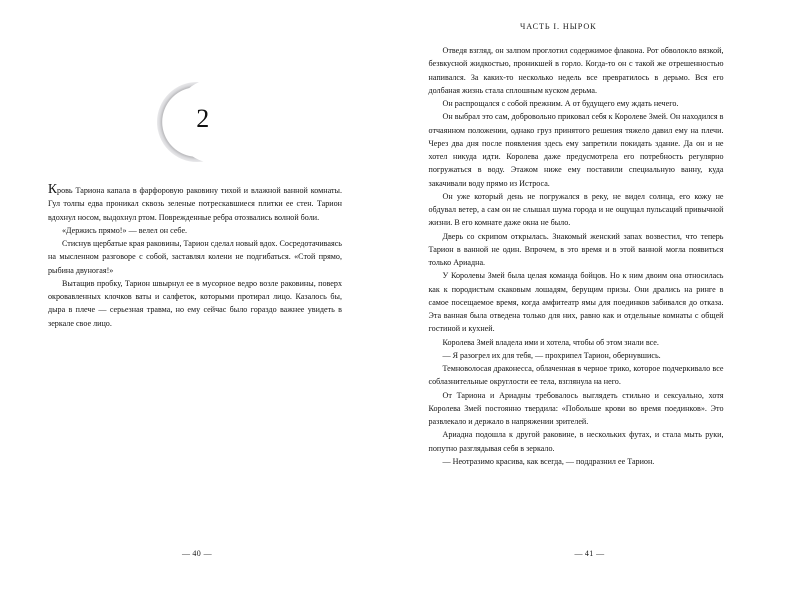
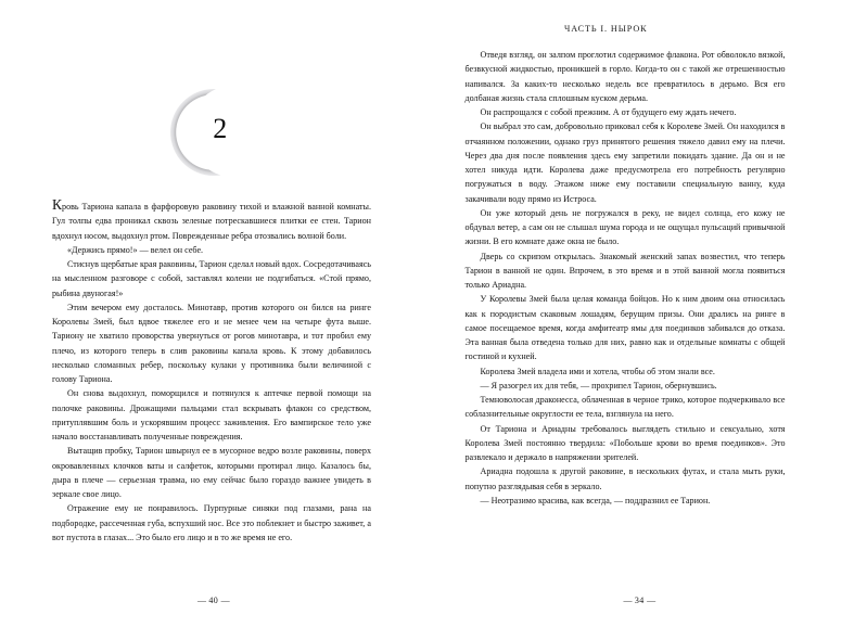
  2
  Кровь Тариона капала в фарфоровую раковину тихой и влажной ванной комнаты. Гул толпы едва проникал сквозь зеленые потрескавшиеся плитки ее стен. Тарион вдохнул носом, выдохнул ртом. Поврежденные ребра отозвались волной боли.
  «Держись прямо!» — велел он себе.
  Стиснув щербатые края раковины, Тарион сделал новый вдох. Сосредотачиваясь на мысленном разговоре с собой, заставлял колени не подгибаться. «Стой прямо, рыбина двуногая!»
+ Этим вечером ему досталось. Минотавр, против которого он бился на ринге Королевы Змей, был вдвое тяжелее его и не менее чем на четыре фута выше. Тариону не хватило проворства увернуться от рогов минотавра, и тот пробил ему плечо, из которого теперь в слив раковины капала кровь. К этому добавилось несколько сломанных ребер, поскольку кулаки у противника были величиной с голову Тариона.
+ Он снова выдохнул, поморщился и потянулся к аптечке первой помощи на полочке раковины. Дрожащими пальцами стал вскрывать флакон со средством, притуплявшим боль и ускорявшим процесс заживления. Его вампирское тело уже начало восстанавливать полученные повреждения.
  Вытащив пробку, Тарион швырнул ее в мусорное ведро возле раковины, поверх окровавленных клочков ваты и салфеток, которыми протирал лицо. Казалось бы, дыра в плече — серьезная травма, но ему сейчас было гораздо важнее увидеть в зеркале свое лицо.
+ Отражение ему не понравилось. Пурпурные синяки под глазами, рана на подбородке, рассеченная губа, вспухший нос. Все это поблекнет и быстро заживет, а вот пустота в глазах... Это было его лицо и в то же время не его.
  — 40 —
  ЧАСТЬ I. НЫРОК
  Отведя взгляд, он залпом проглотил содержимое флакона. Рот обволокло вязкой, безвкусной жидкостью, проникшей в горло. Когда-то он с такой же отрешенностью напивался. За каких-то несколько недель все превратилось в дерьмо. Вся его долбаная жизнь стала сплошным куском дерьма.
  Он распрощался с собой прежним. А от будущего ему ждать нечего.
  Он выбрал это сам, добровольно приковал себя к Королеве Змей. Он находился в отчаянном положении, однако груз принятого решения тяжело давил ему на плечи. Через два дня после появления здесь ему запретили покидать здание. Да он и не хотел никуда идти. Королева даже предусмотрела его потребность регулярно погружаться в воду. Этажом ниже ему поставили специальную ванну, куда закачивали воду прямо из Истроса.
  Он уже который день не погружался в реку, не видел солнца, его кожу не обдувал ветер, а сам он не слышал шума города и не ощущал пульсаций привычной жизни. В его комнате даже окна не было.
  Дверь со скрипом открылась. Знакомый женский запах возвестил, что теперь Тарион в ванной не один. Впрочем, в это время и в этой ванной могла появиться только Ариадна.
  У Королевы Змей была целая команда бойцов. Но к ним двоим она относилась как к породистым скаковым лошадям, берущим призы. Они дрались на ринге в самое посещаемое время, когда амфитеатр ямы для поединков забивался до отказа. Эта ванная была отведена только для них, равно как и отдельные комнаты с общей гостиной и кухней.
  Королева Змей владела ими и хотела, чтобы об этом знали все.
  — Я разогрел их для тебя, — прохрипел Тарион, обернувшись.
  Темноволосая драконесса, облаченная в черное трико, которое подчеркивало все соблазнительные округлости ее тела, взглянула на него.
  От Тариона и Ариадны требовалось выглядеть стильно и сексуально, хотя Королева Змей постоянно твердила: «Побольше крови во время поединков». Это развлекало и держало в напряжении зрителей.
  Ариадна подошла к другой раковине, в нескольких футах, и стала мыть руки, попутно разглядывая себя в зеркало.
  — Неотразимо красива, как всегда, — поддразнил ее Тарион.
- — 41 —
+ — 34 —
